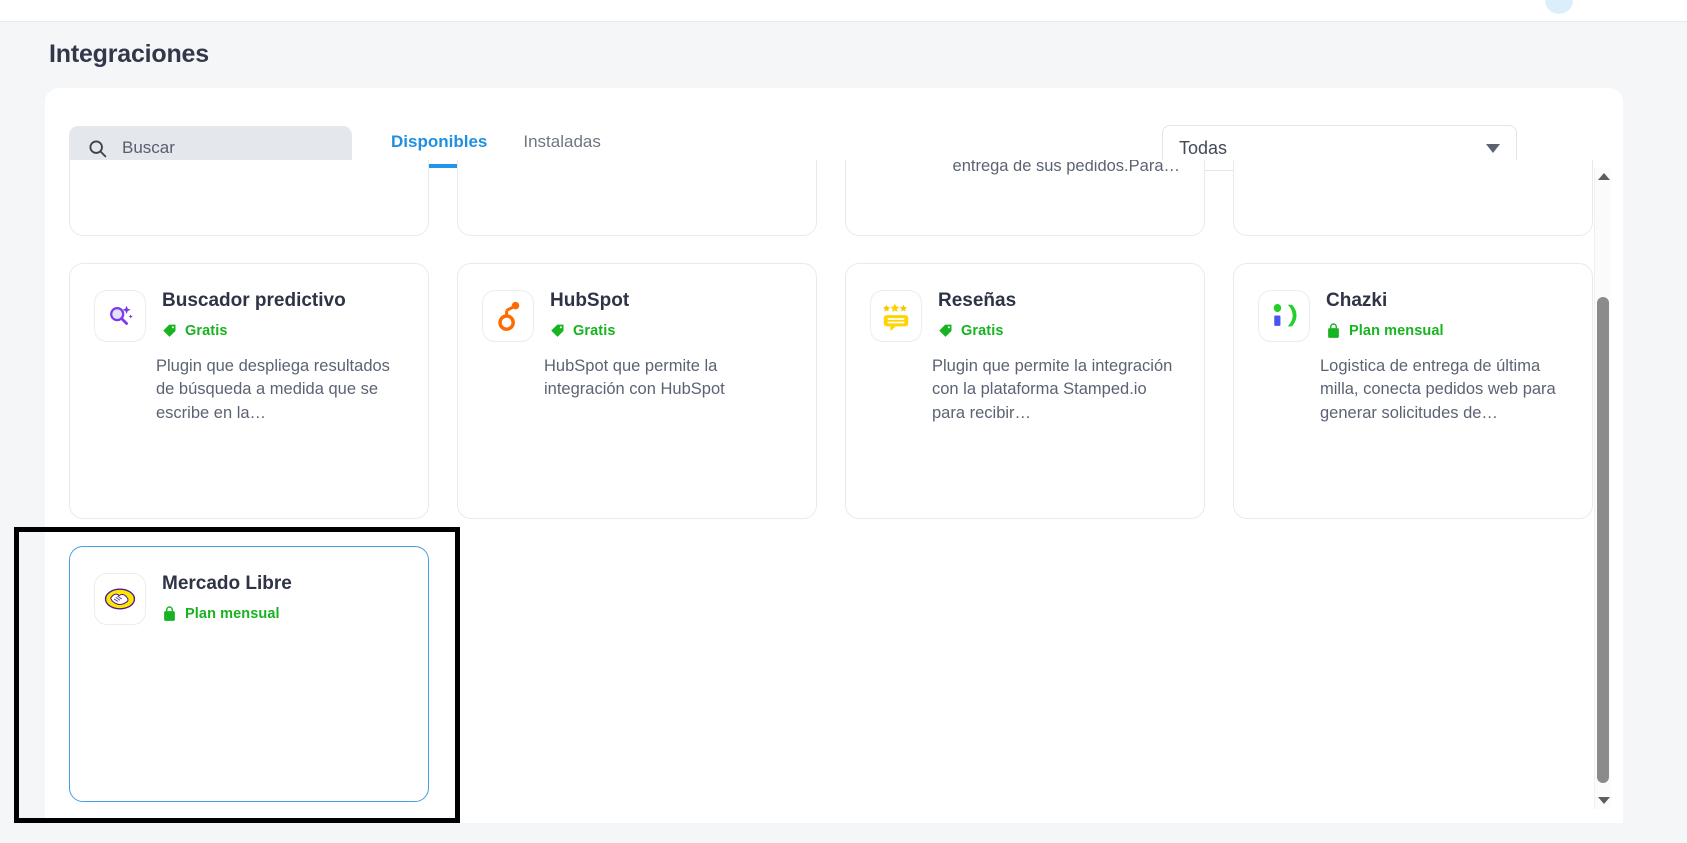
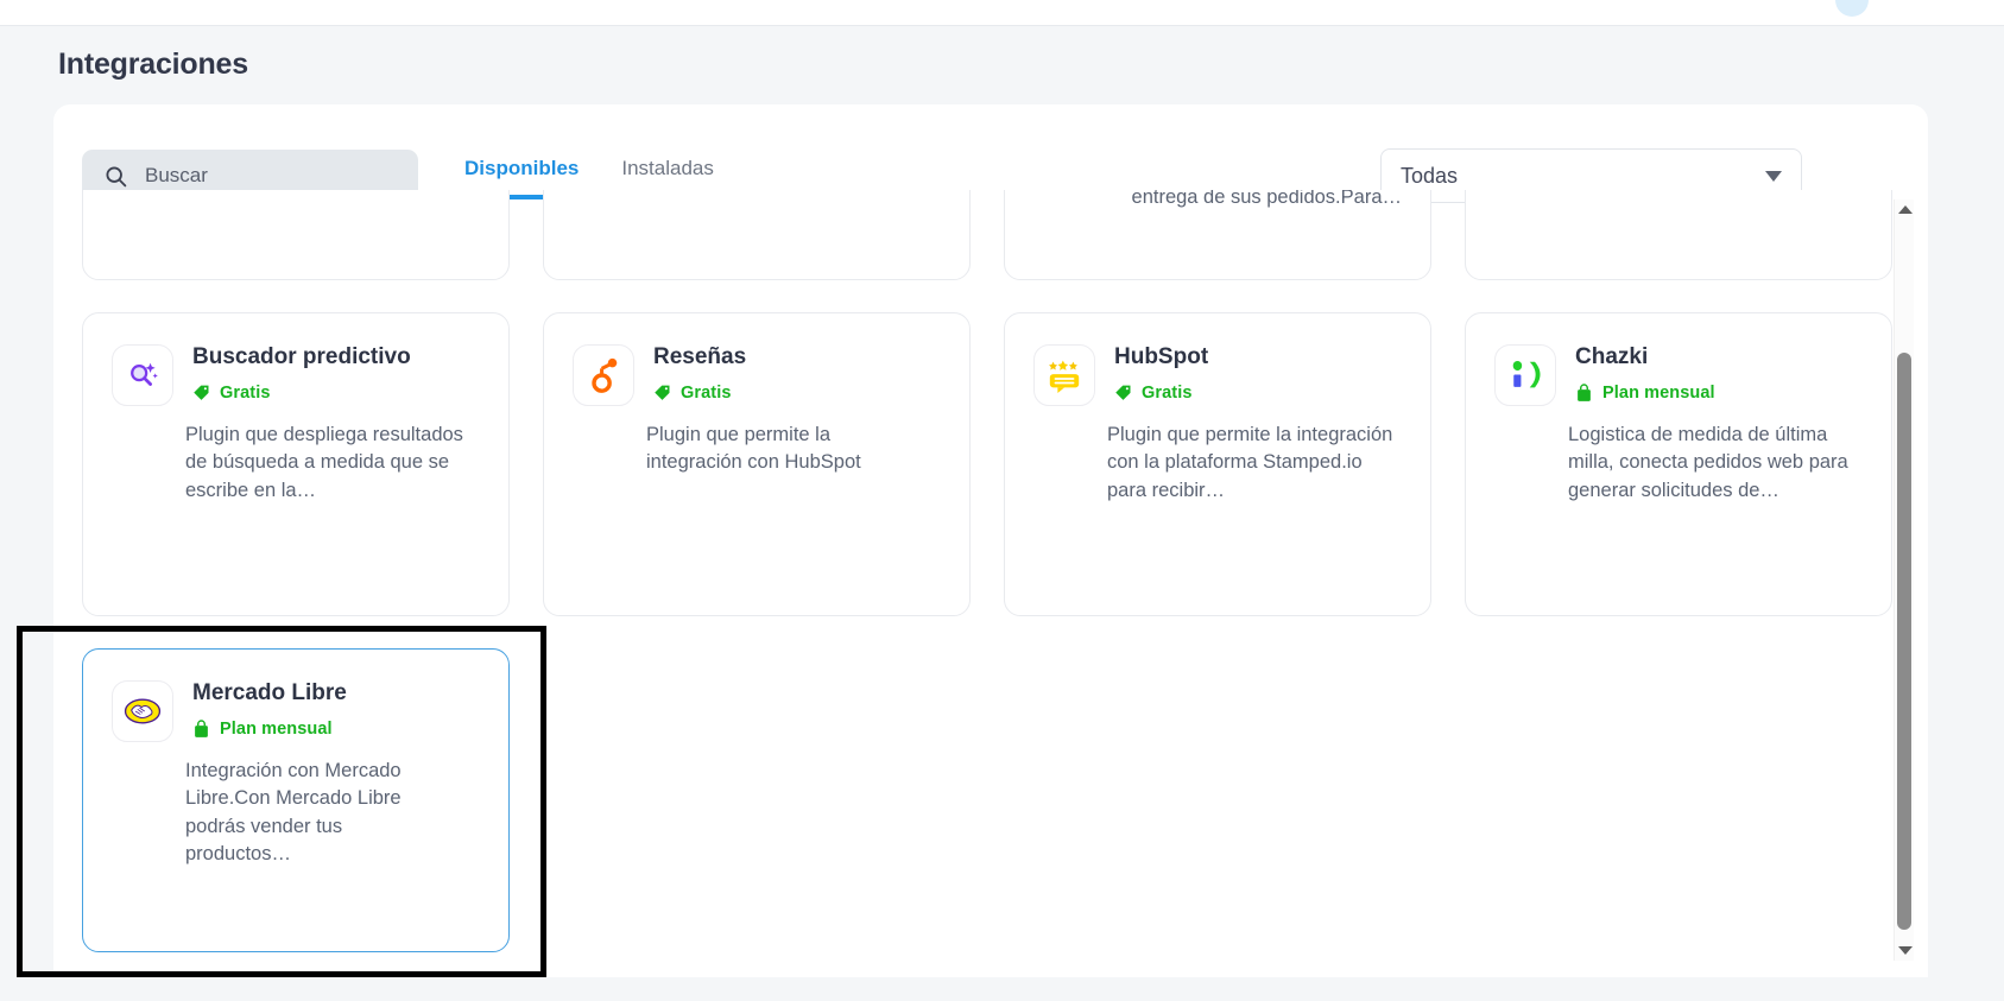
  Integraciones
  Buscar
  Disponibles
  Instaladas
  Todas
  entrega de sus pedidos.Para…
  Buscador predictivo
  Gratis
  Plugin que despliega resultados de búsqueda a medida que se escribe en la…
- HubSpot
+ Reseñas
  Gratis
- HubSpot que permite la integración con HubSpot
+ Plugin que permite la integración con HubSpot
- Reseñas
+ HubSpot
  Gratis
  Plugin que permite la integración con la plataforma Stamped.io para recibir…
  Chazki
  Plan mensual
- Logistica de entrega de última milla, conecta pedidos web para generar solicitudes de…
+ Logistica de medida de última milla, conecta pedidos web para generar solicitudes de…
  Mercado Libre
  Plan mensual
+ Integración con Mercado Libre.Con Mercado Libre podrás vender tus productos…
